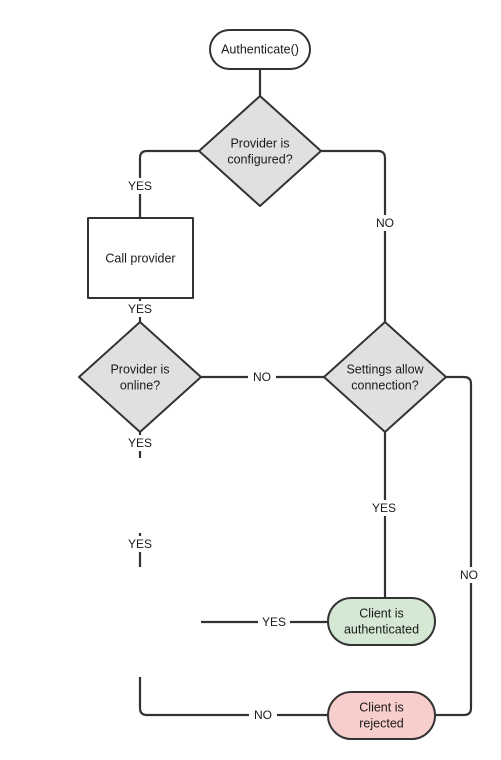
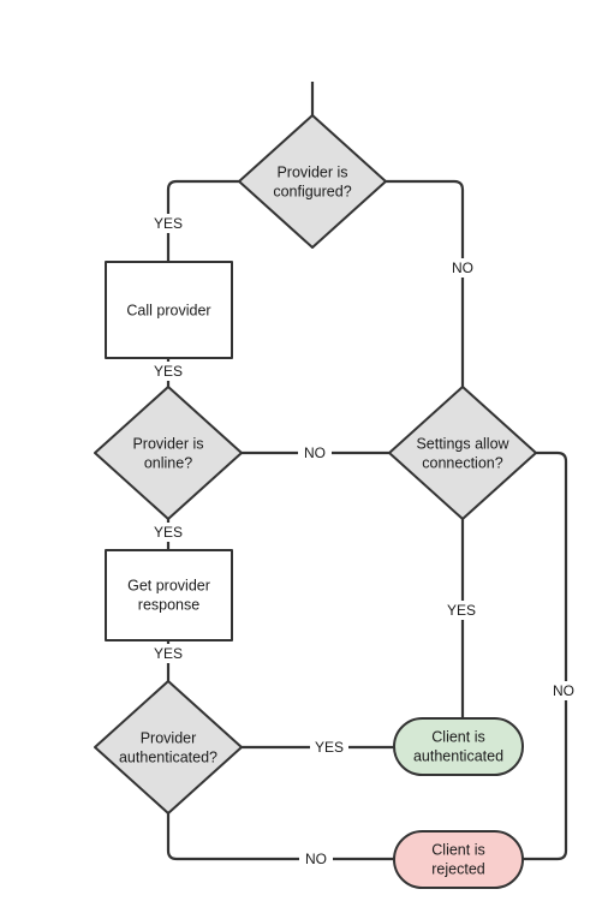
  YES
  NO
  YES
  NO
  YES
  YES
  YES
  NO
  YES
  NO
- Authenticate()
  Provider is
  configured?
  Call provider
  Provider is
  online?
  Settings allow
  connection?
+ Get provider
+ response
+ Provider
+ authenticated?
  Client is
  authenticated
  Client is
  rejected
